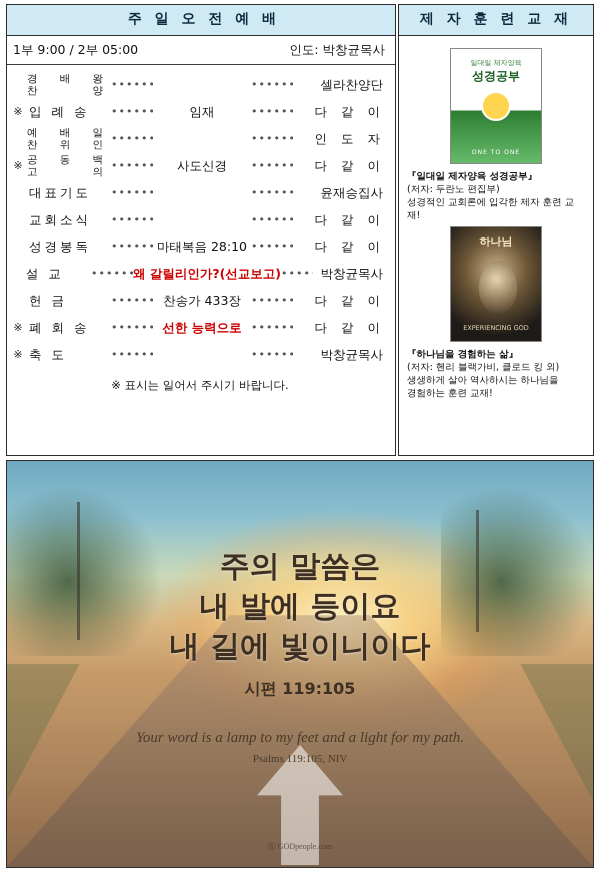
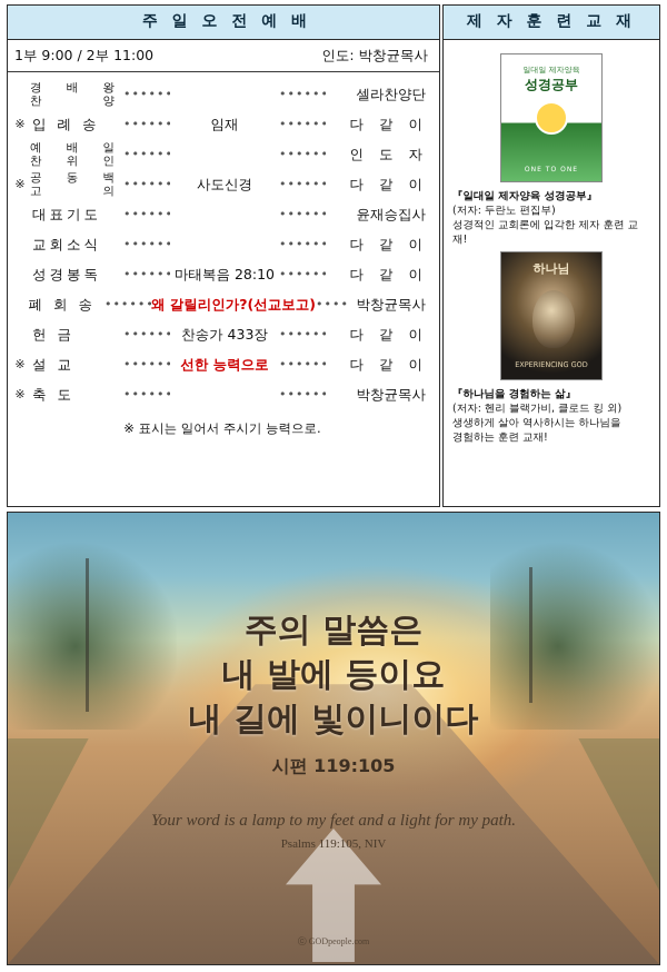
  주 일 오 전 예 배
- 1부 9:00 / 2부 05:00
+ 1부 9:00 / 2부 11:00
  인도: 박창균목사
  경
  배
  왕
  찬
  양
  ••••••
  ••••••
  셀라찬양단
  ※
  입 례 송
  ••••••
  임재
  ••••••
  다 같 이
  예
  배
  일
  찬
  위
  인
  ••••••
  ••••••
  인 도 자
  ※
  공
  동
  백
  고
  의
  ••••••
  사도신경
  ••••••
  다 같 이
  대표기도
  ••••••
  ••••••
  윤재승집사
  교회소식
  ••••••
  ••••••
  다 같 이
  성경봉독
  ••••••
  마태복음 28:10
  ••••••
  다 같 이
- 설 교
+ 폐 회 송
  ••••••
  왜 갈릴리인가?(선교보고)
  박창균목사
  헌 금
  ••••••
  찬송가 433장
  ••••••
  다 같 이
  ※
- 폐 회 송
+ 설 교
  ••••••
  선한 능력으로
  ••••••
  다 같 이
  ※
  축 도
  ••••••
  ••••••
  박창균목사
- ※ 표시는 일어서 주시기 바랍니다.
+ ※ 표시는 일어서 주시기 능력으로.
  제 자 훈 련 교 재
  일대일 제자양육
  성경공부
  『일대일 제자양육 성경공부』
  (저자: 두란노 편집부)
  성경적인 교회론에 입각한 제자 훈련 교재!
  하나님
  EXPERIENCING GOD
  『하나님을 경험하는 삶』
  (저자: 헨리 블랙가비, 클로드 킹 외)
  생생하게 살아 역사하시는 하나님을
  경험하는 훈련 교재!
  주의 말씀은
  내 발에 등이요
  내 길에 빛이니이다
  시편 119:105
  Your word is a lamp to my feet and a light for my path.
  Psalms 119:105, NIV
  ⓒ GODpeople.com
